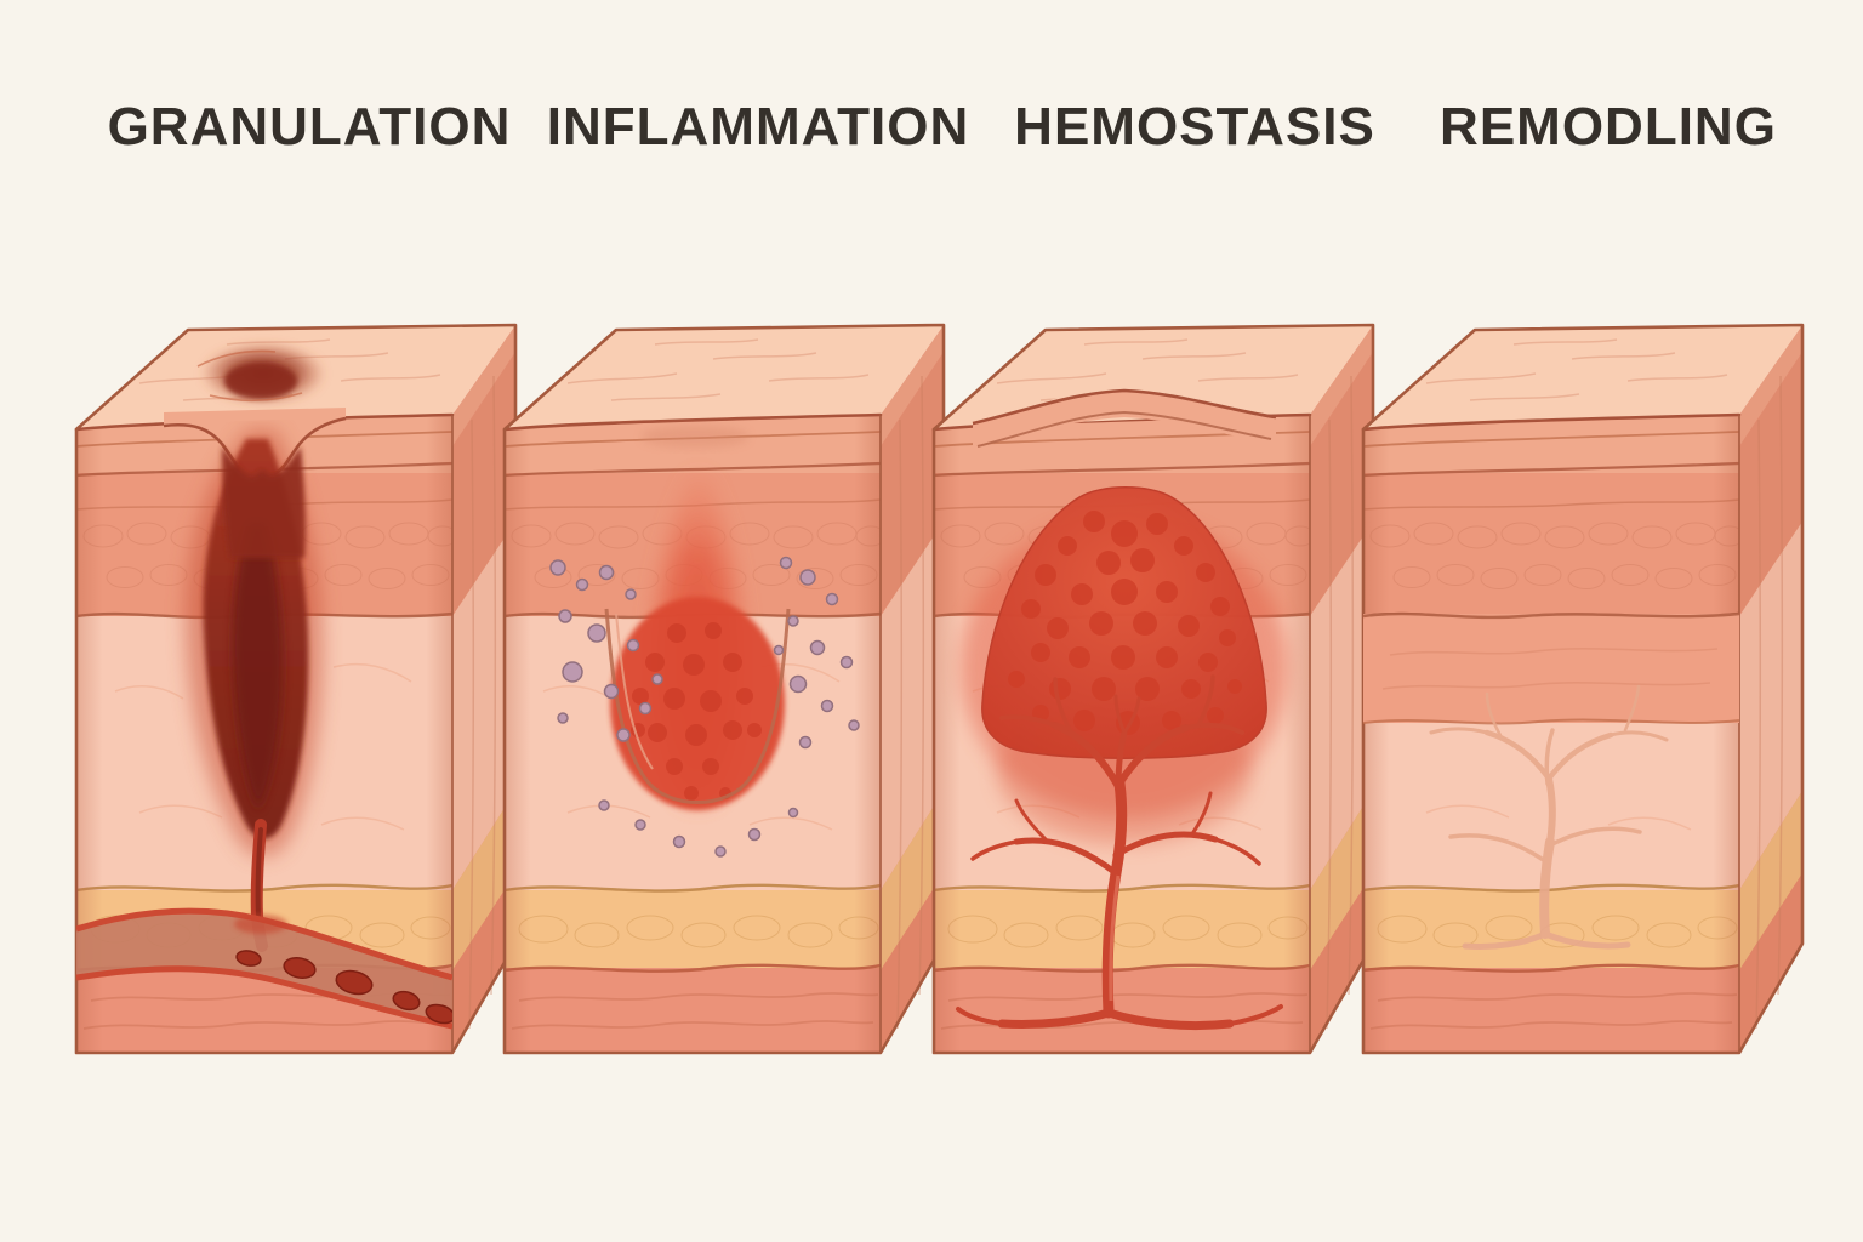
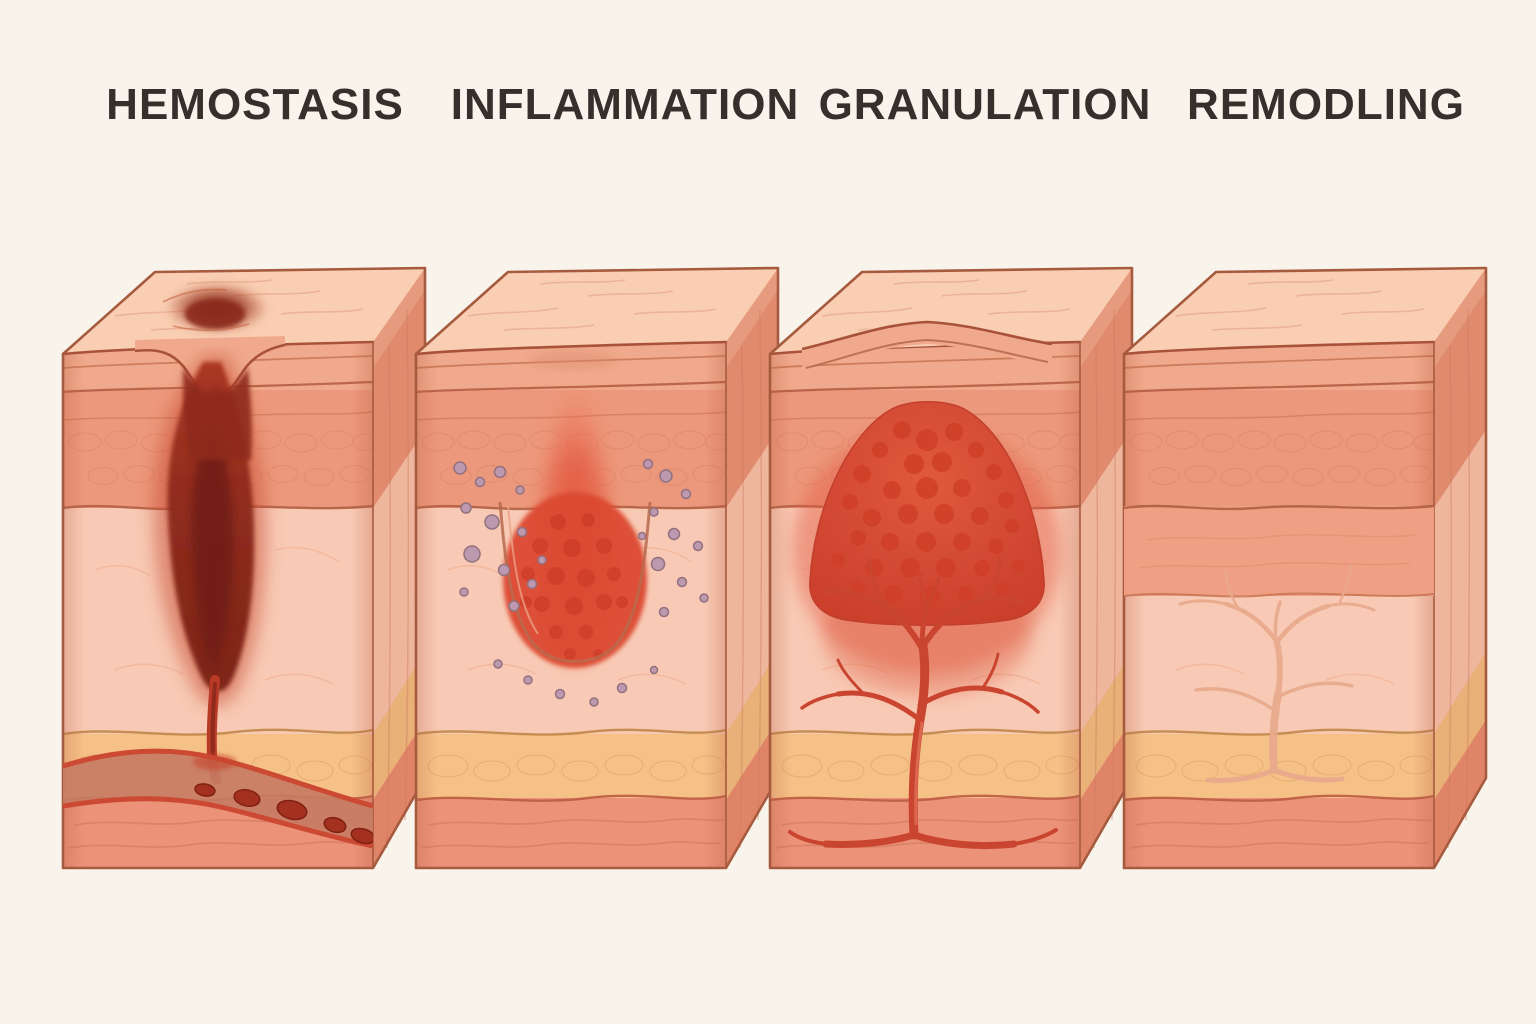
- GRANULATION
+ HEMOSTASIS
  INFLAMMATION
- HEMOSTASIS
+ GRANULATION
  REMODLING
